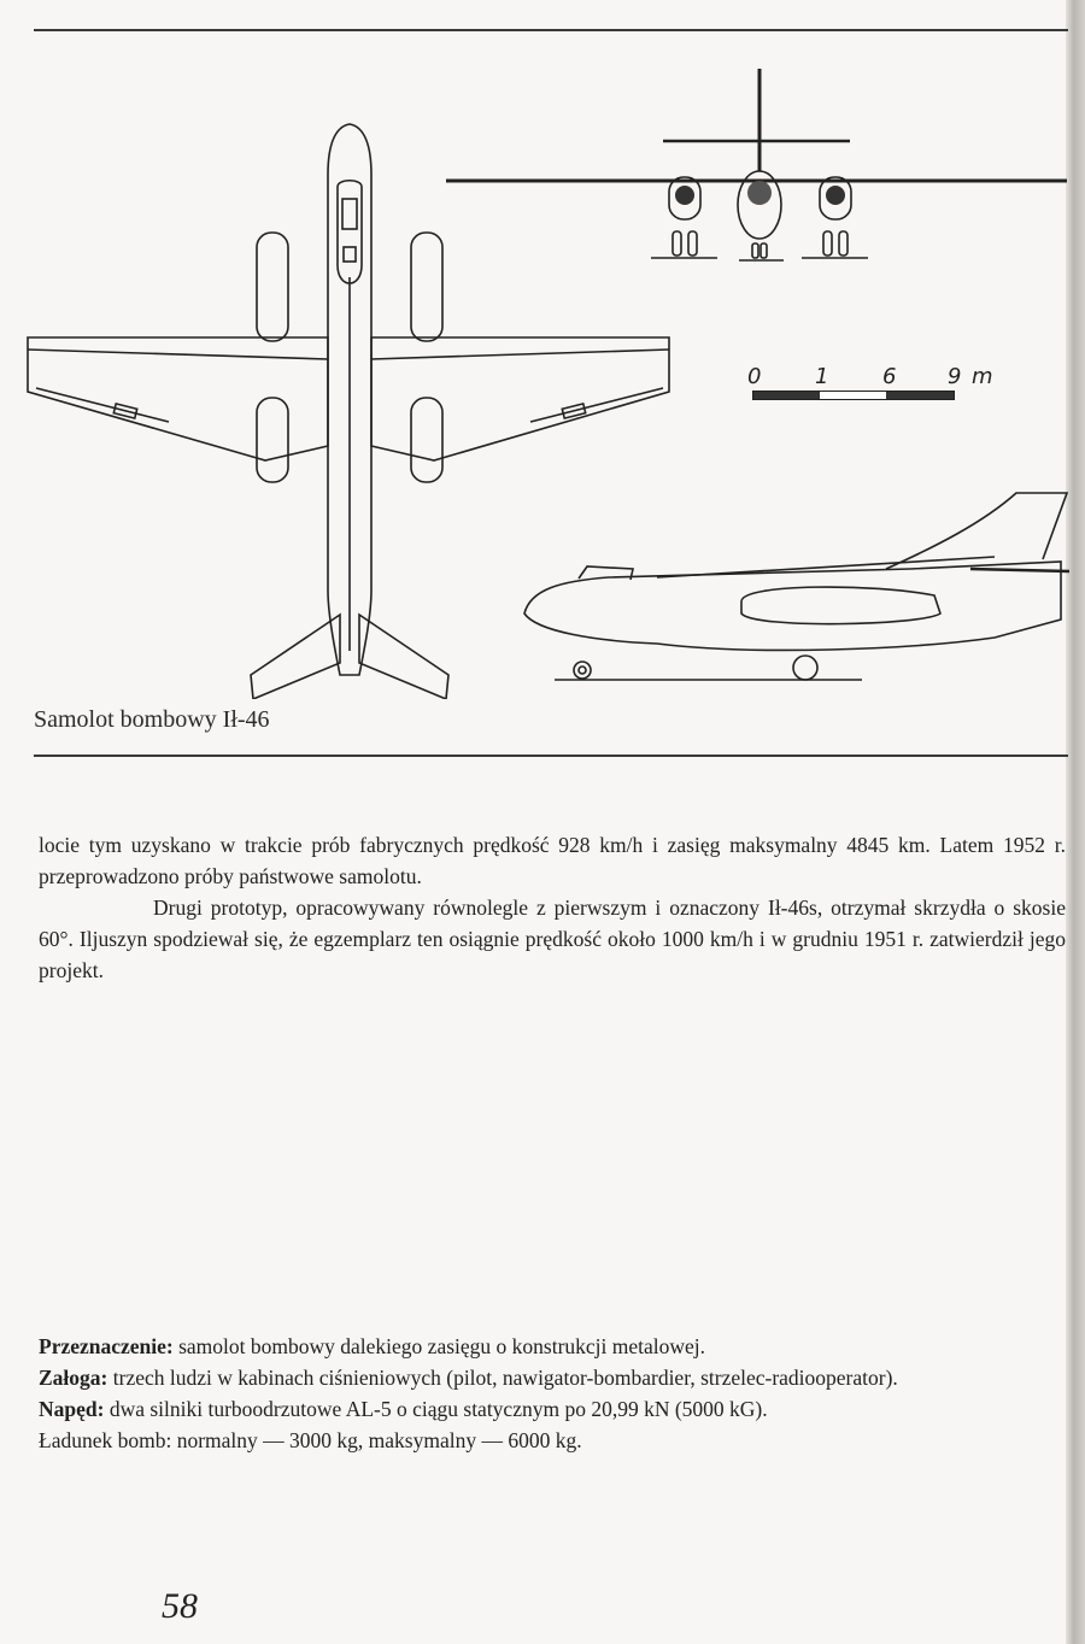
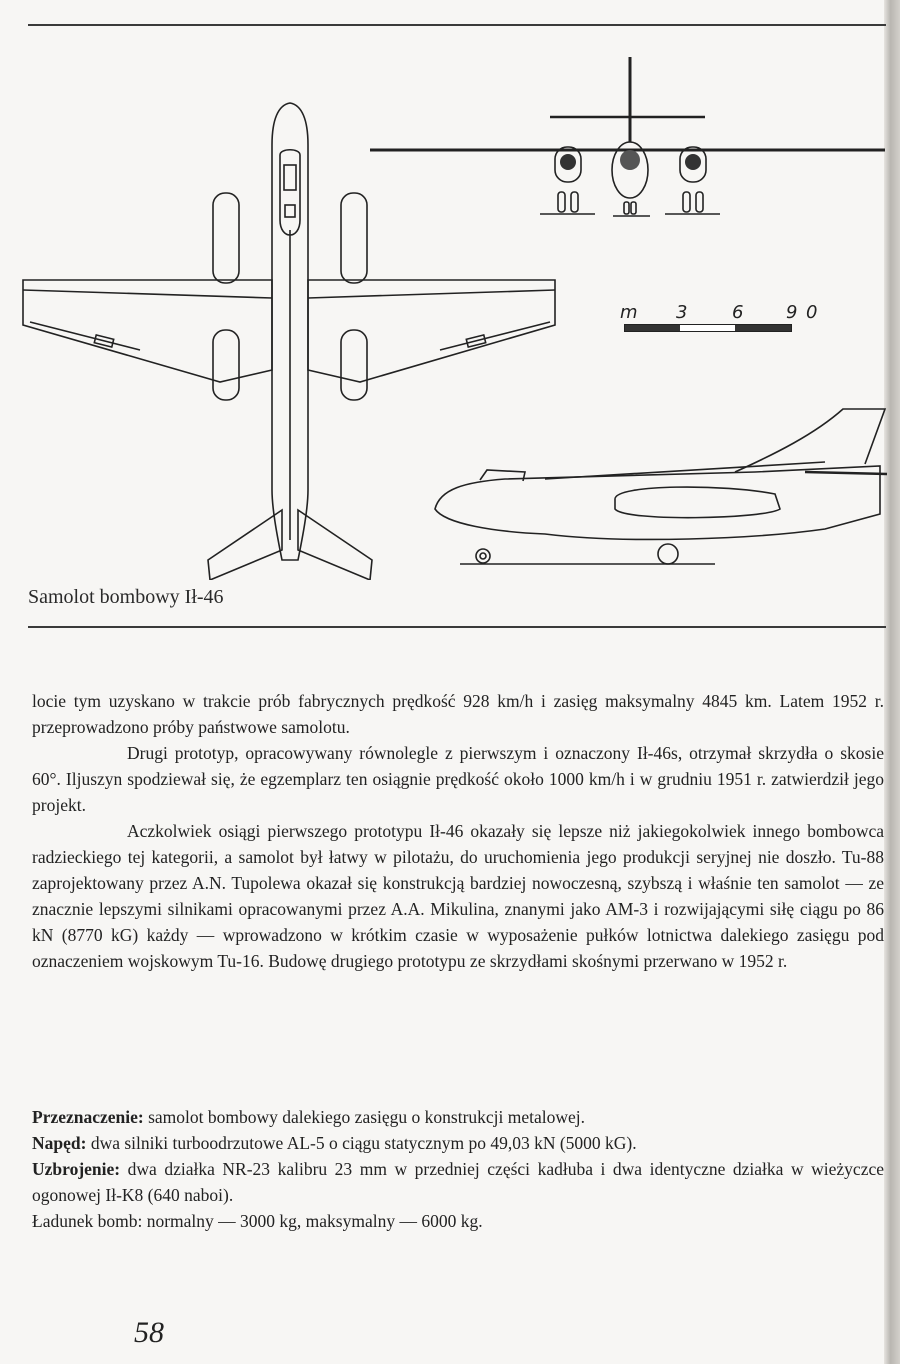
- 0
+ m
- 1
+ 3
  6
  9
- m
+ 0
  Samolot bombowy Ił-46
  locie tym uzyskano w trakcie prób fabrycznych prędkość 928 km/h i zasięg maksymalny 4845 km. Latem 1952 r. przeprowadzono próby państwowe samolotu.
  Drugi prototyp, opracowywany równolegle z pierwszym i oznaczony Ił-46s, otrzymał skrzydła o skosie 60°. Iljuszyn spodziewał się, że egzemplarz ten osiągnie prędkość około 1000 km/h i w grudniu 1951 r. zatwierdził jego projekt.
+ Aczkolwiek osiągi pierwszego prototypu Ił-46 okazały się lepsze niż jakiegokolwiek innego bombowca radzieckiego tej kategorii, a samolot był łatwy w pilotażu, do uruchomienia jego produkcji seryjnej nie doszło. Tu-88 zaprojektowany przez A.N. Tupolewa okazał się konstrukcją bardziej nowoczesną, szybszą i właśnie ten samolot — ze znacznie lepszymi silnikami opracowanymi przez A.A. Mikulina, znanymi jako AM-3 i rozwijającymi siłę ciągu po 86 kN (8770 kG) każdy — wprowadzono w krótkim czasie w wyposażenie pułków lotnictwa dalekiego zasięgu pod oznaczeniem wojskowym Tu-16. Budowę drugiego prototypu ze skrzydłami skośnymi przerwano w 1952 r.
  Przeznaczenie: samolot bombowy dalekiego zasięgu o konstrukcji metalowej.
- Załoga: trzech ludzi w kabinach ciśnieniowych (pilot, nawigator-bombardier, strzelec-radiooperator).
- Napęd: dwa silniki turboodrzutowe AL-5 o ciągu statycznym po 20,99 kN (5000 kG).
+ Napęd: dwa silniki turboodrzutowe AL-5 o ciągu statycznym po 49,03 kN (5000 kG).
+ Uzbrojenie: dwa działka NR-23 kalibru 23 mm w przedniej części kadłuba i dwa identyczne działka w wieżyczce ogonowej Ił-K8 (640 naboi).
  Ładunek bomb: normalny — 3000 kg, maksymalny — 6000 kg.
  58
